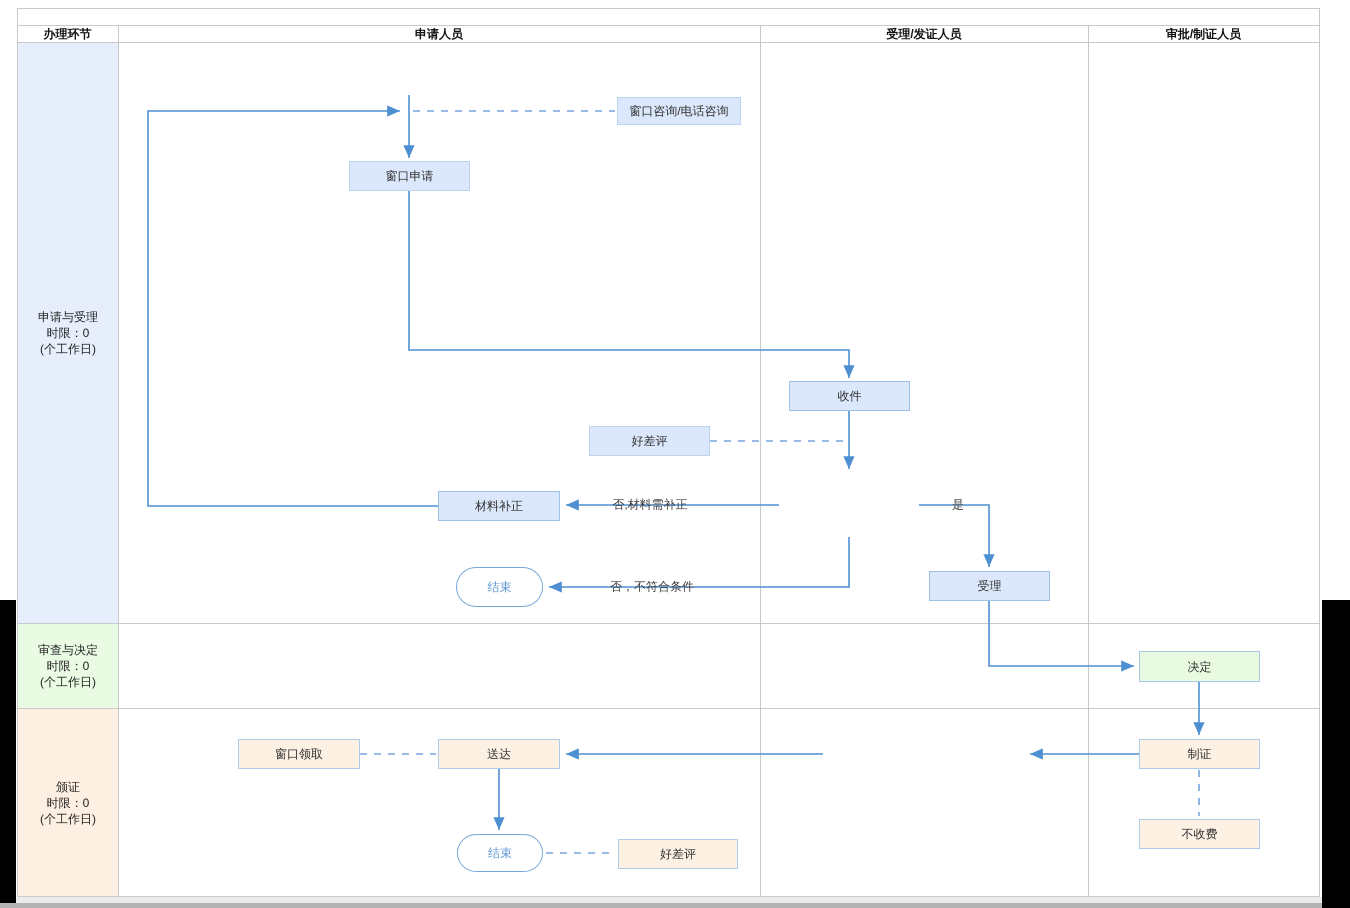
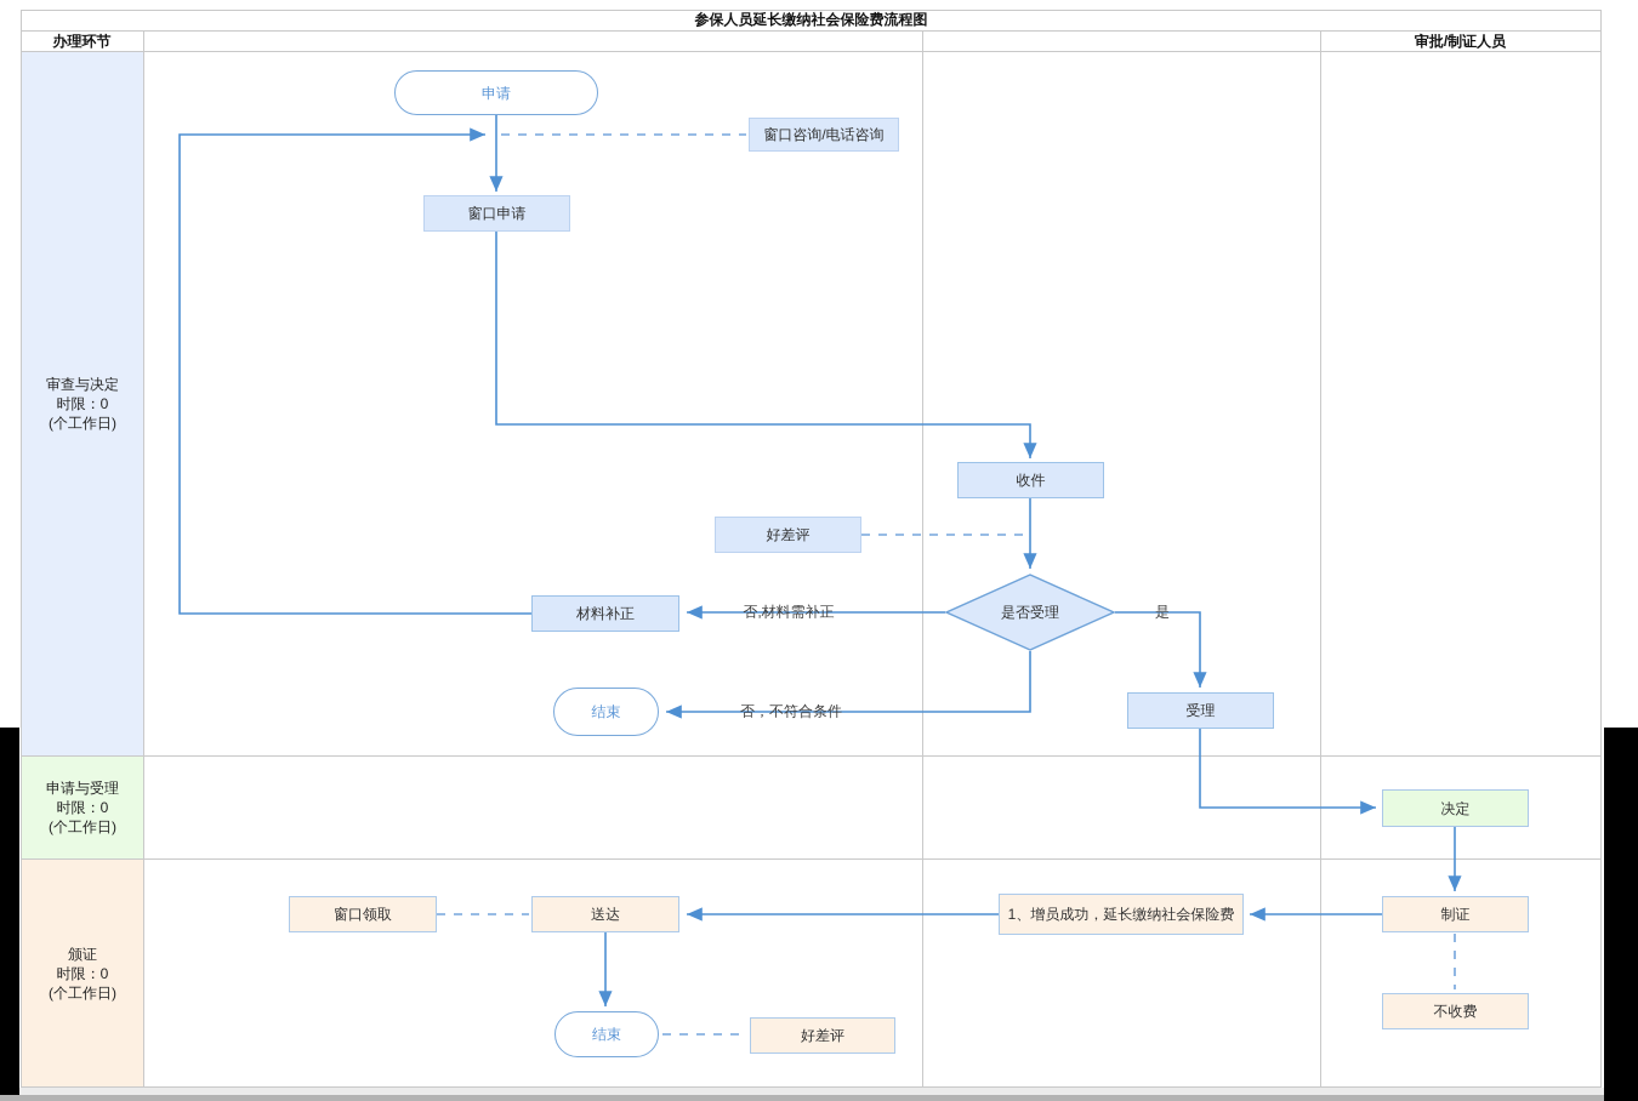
- 申请与受理
+ 审查与决定
  时限：0
  (个工作日)
- 审查与决定
+ 申请与受理
  时限：0
  (个工作日)
  颁证
  时限：0
  (个工作日)
+ 参保人员延长缴纳社会保险费流程图
  办理环节
- 申请人员
- 受理/发证人员
  审批/制证人员
+ 申请
  窗口咨询/电话咨询
  窗口申请
  收件
  好差评
+ 是否受理
  材料补正
  结束
  受理
  决定
  制证
  不收费
+ 1、增员成功，延长缴纳社会保险费
  送达
  窗口领取
  结束
  好差评
  否,材料需补正
  否，不符合条件
  是
